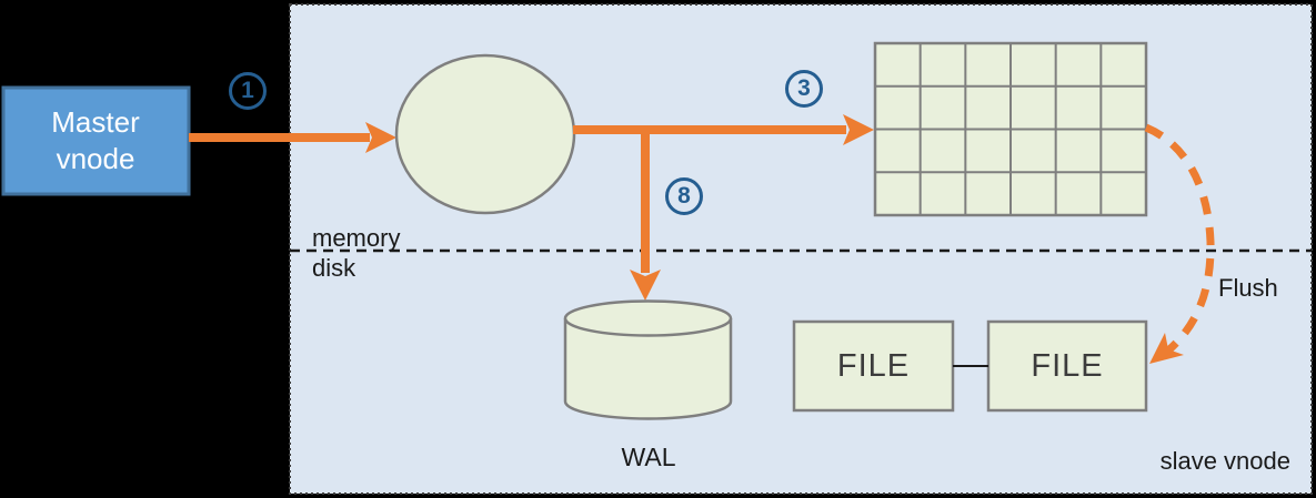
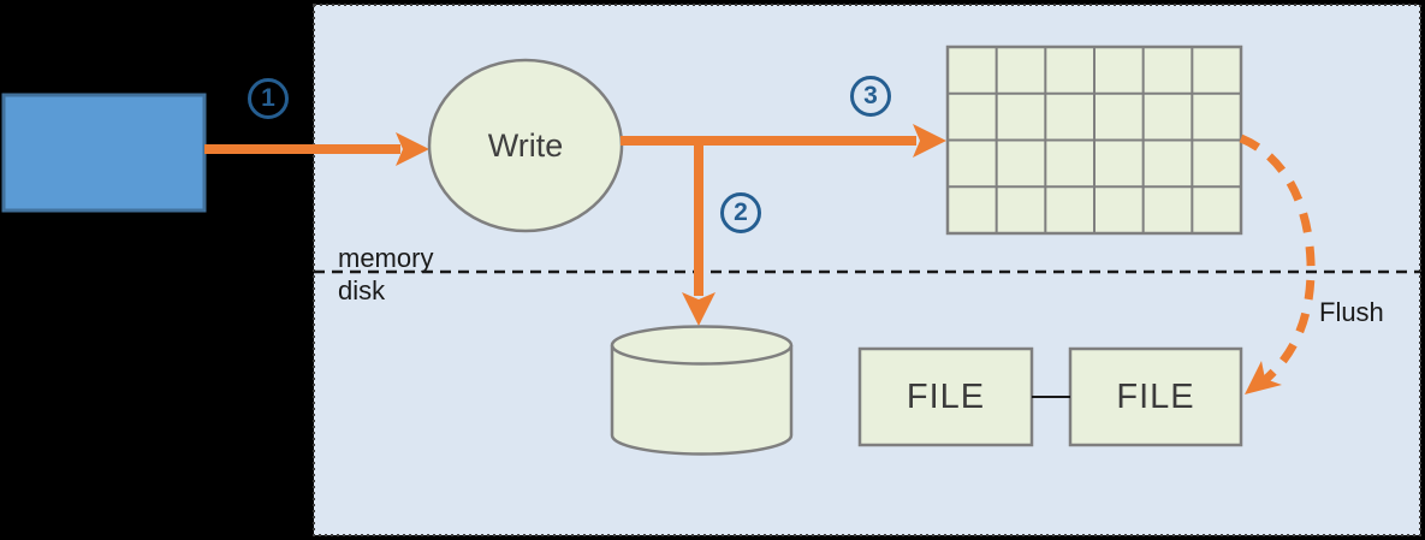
- Master
- vnode
  1
- 8
+ 2
  3
+ Write
  memory
  disk
- WAL
  FILE
  FILE
  Flush
- slave vnode
